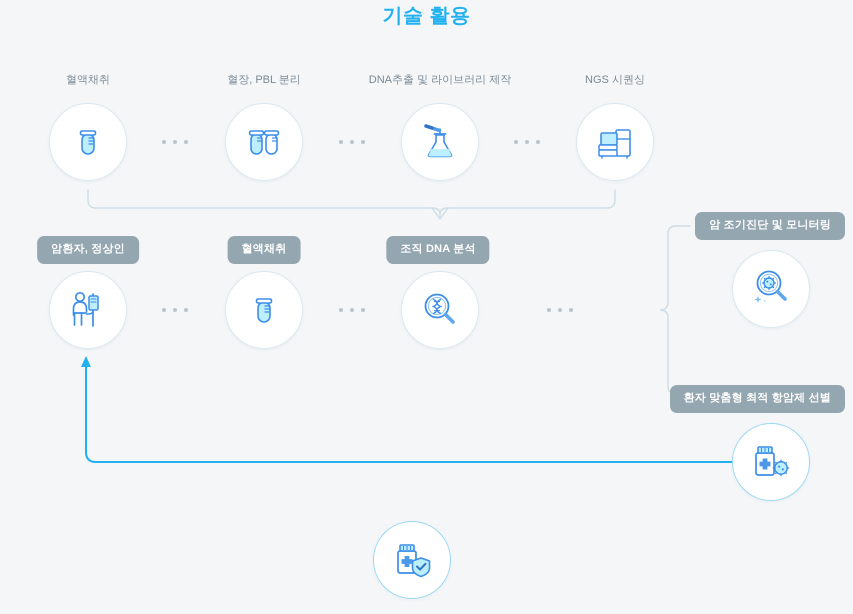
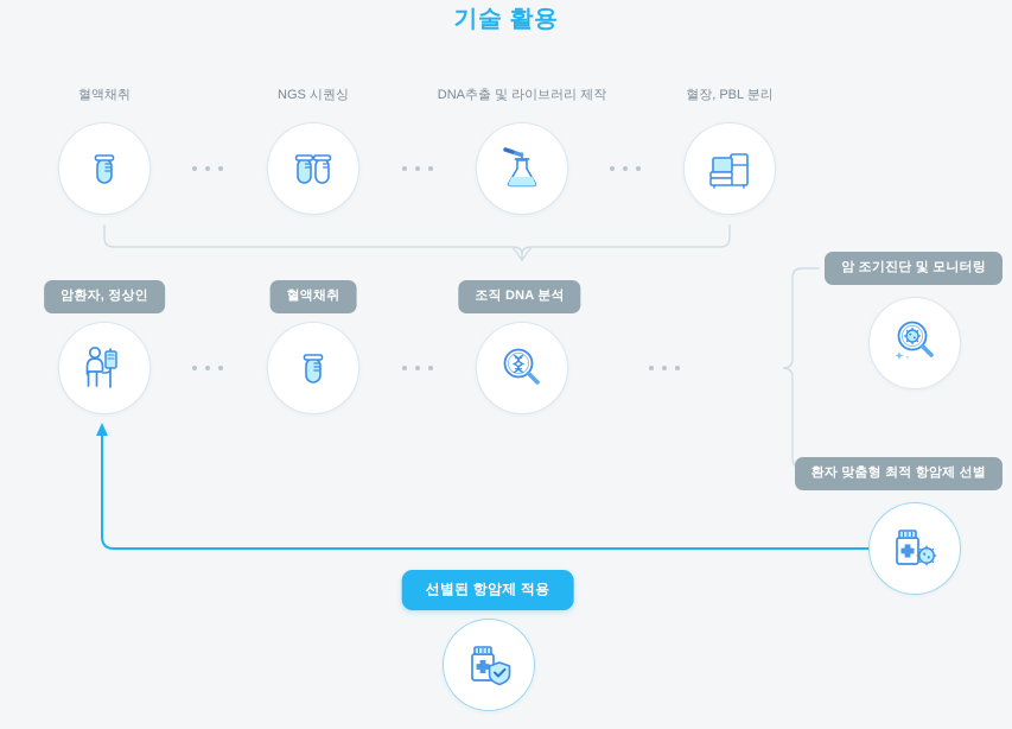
  기술 활용
  혈액채취
- 혈장, PBL 분리
+ NGS 시퀀싱
  DNA추출 및 라이브러리 제작
- NGS 시퀀싱
+ 혈장, PBL 분리
  암환자, 정상인
  혈액채취
  조직 DNA 분석
  암 조기진단 및 모니터링
  환자 맞춤형 최적 항암제 선별
+ 선별된 항암제 적용
